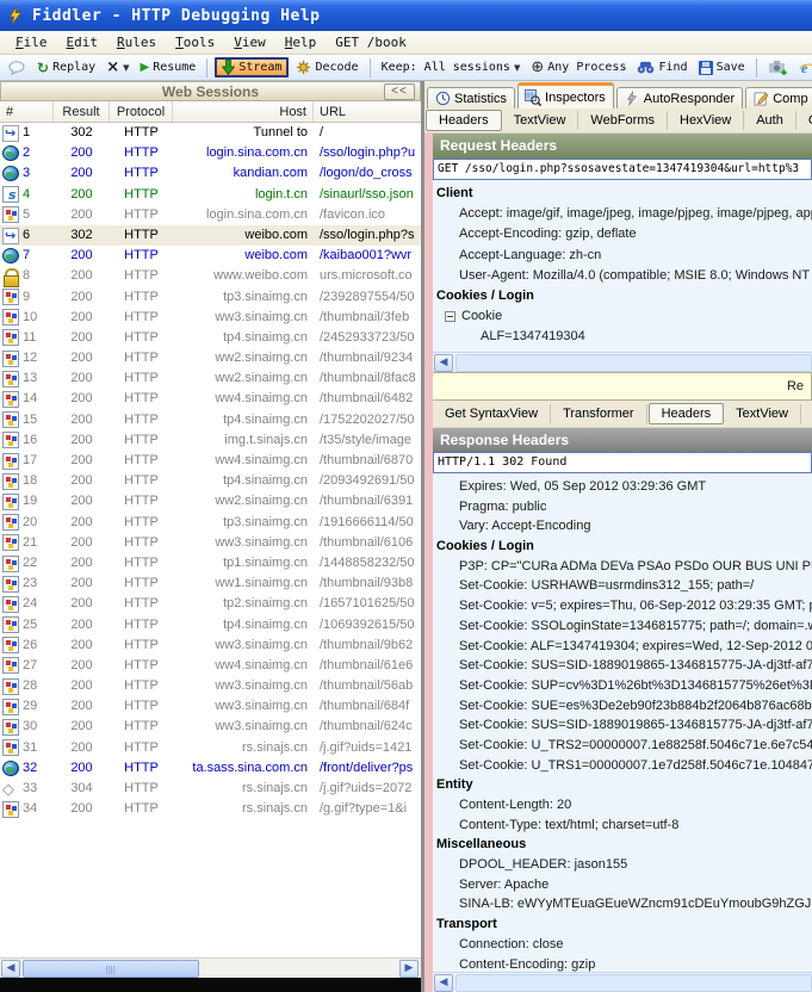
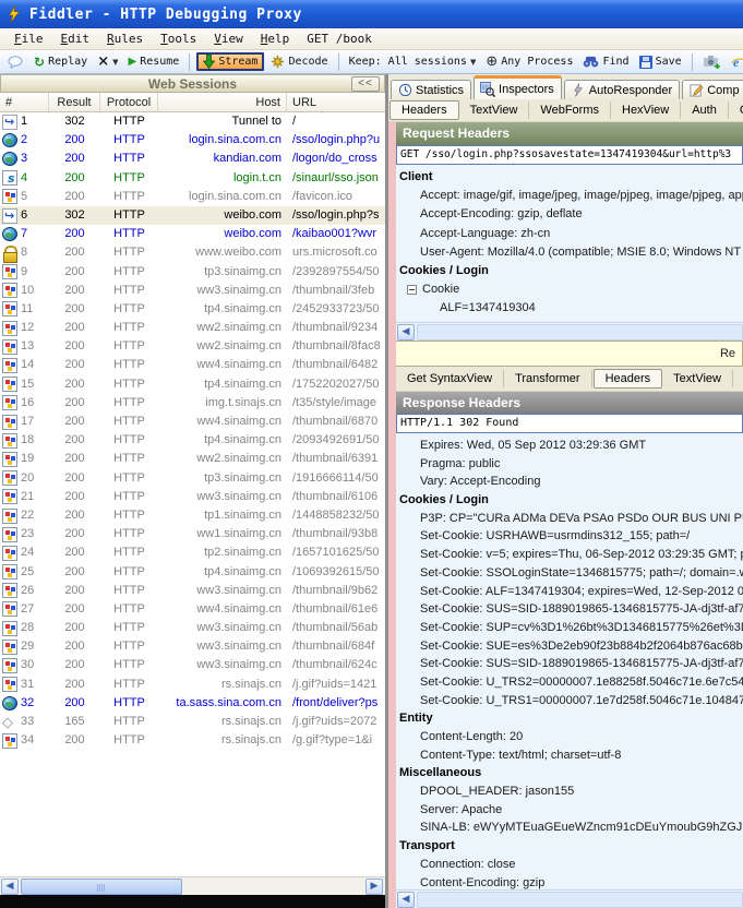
- Fiddler - HTTP Debugging Help
+ Fiddler - HTTP Debugging Proxy
  File
  Edit
  Rules
  Tools
  View
  Help
  GET /book
  ↻
  Replay
  ×
  ▼
  ▶
  Resume
  Stream
  Decode
  Keep: All sessions
  ▼
  ⊕
  Any Process
  Find
  Save
  e
  Web Sessions
  <<
  #
  Result
  Protocol
  Host
  URL
  1
  302
  HTTP
  Tunnel to
  /
  2
  200
  HTTP
  login.sina.com.cn
  /sso/login.php?u
  3
  200
  HTTP
  kandian.com
  /logon/do_cross
  4
  200
  HTTP
  login.t.cn
  /sinaurl/sso.json
  5
  200
  HTTP
  login.sina.com.cn
  /favicon.ico
  6
  302
  HTTP
  weibo.com
  /sso/login.php?s
  7
  200
  HTTP
  weibo.com
  /kaibao001?wvr
  8
  200
  HTTP
  www.weibo.com
  urs.microsoft.co
  9
  200
  HTTP
  tp3.sinaimg.cn
  /2392897554/50
  10
  200
  HTTP
  ww3.sinaimg.cn
  /thumbnail/3feb
  11
  200
  HTTP
  tp4.sinaimg.cn
  /2452933723/50
  12
  200
  HTTP
  ww2.sinaimg.cn
  /thumbnail/9234
  13
  200
  HTTP
  ww2.sinaimg.cn
  /thumbnail/8fac8
  14
  200
  HTTP
  ww4.sinaimg.cn
  /thumbnail/6482
  15
  200
  HTTP
  tp4.sinaimg.cn
  /1752202027/50
  16
  200
  HTTP
  img.t.sinajs.cn
  /t35/style/image
  17
  200
  HTTP
  ww4.sinaimg.cn
  /thumbnail/6870
  18
  200
  HTTP
  tp4.sinaimg.cn
  /2093492691/50
  19
  200
  HTTP
  ww2.sinaimg.cn
  /thumbnail/6391
  20
  200
  HTTP
  tp3.sinaimg.cn
  /1916666114/50
  21
  200
  HTTP
  ww3.sinaimg.cn
  /thumbnail/6106
  22
  200
  HTTP
  tp1.sinaimg.cn
  /1448858232/50
  23
  200
  HTTP
  ww1.sinaimg.cn
  /thumbnail/93b8
  24
  200
  HTTP
  tp2.sinaimg.cn
  /1657101625/50
  25
  200
  HTTP
  tp4.sinaimg.cn
  /1069392615/50
  26
  200
  HTTP
  ww3.sinaimg.cn
  /thumbnail/9b62
  27
  200
  HTTP
  ww4.sinaimg.cn
  /thumbnail/61e6
  28
  200
  HTTP
  ww3.sinaimg.cn
  /thumbnail/56ab
  29
  200
  HTTP
  ww3.sinaimg.cn
  /thumbnail/684f
  30
  200
  HTTP
  ww3.sinaimg.cn
  /thumbnail/624c
  31
  200
  HTTP
  rs.sinajs.cn
  /j.gif?uids=1421
  32
  200
  HTTP
  ta.sass.sina.com.cn
  /front/deliver?ps
  33
- 304
+ 165
  HTTP
  rs.sinajs.cn
  /j.gif?uids=2072
  34
  200
  HTTP
  rs.sinajs.cn
  /g.gif?type=1&i
  ◀
  ▶
  Statistics
  Inspectors
  AutoResponder
  Comp
  Headers
  TextView
  WebForms
  HexView
  Auth
  Request Headers
  GET /sso/login.php?ssosavestate=1347419304&url=http%3
  Client
  Accept: image/gif, image/jpeg, image/pjpeg, image/pjpeg, ap
  Accept-Encoding: gzip, deflate
  Accept-Language: zh-cn
  User-Agent: Mozilla/4.0 (compatible; MSIE 8.0; Windows NT
  Cookies / Login
  Cookie
  ALF=1347419304
  ◀
  Re
  Get SyntaxView
  Transformer
  Headers
  TextView
  Response Headers
  HTTP/1.1 302 Found
  Expires: Wed, 05 Sep 2012 03:29:36 GMT
  Pragma: public
  Vary: Accept-Encoding
  Cookies / Login
  P3P: CP="CURa ADMa DEVa PSAo PSDo OUR BUS UNI P
  Set-Cookie: USRHAWB=usrmdins312_155; path=/
  Set-Cookie: v=5; expires=Thu, 06-Sep-2012 03:29:35 GMT;
  Set-Cookie: SSOLoginState=1346815775; path=/; domain=.
  Set-Cookie: ALF=1347419304; expires=Wed, 12-Sep-2012 0
  Set-Cookie: SUS=SID-1889019865-1346815775-JA-dj3tf-af7
  Set-Cookie: SUP=cv%3D1%26bt%3D1346815775%26et%3
  Set-Cookie: SUE=es%3De2eb90f23b884b2f2064b876ac68b
  Set-Cookie: SUS=SID-1889019865-1346815775-JA-dj3tf-af7
  Set-Cookie: U_TRS2=00000007.1e88258f.5046c71e.6e7c54
  Set-Cookie: U_TRS1=00000007.1e7d258f.5046c71e.104847
  Entity
  Content-Length: 20
  Content-Type: text/html; charset=utf-8
  Miscellaneous
  DPOOL_HEADER: jason155
  Server: Apache
  SINA-LB: eWYyMTEuaGEueWZncm91cDEuYmoubG9hZGJ
  Transport
  Connection: close
  Content-Encoding: gzip
  ◀
